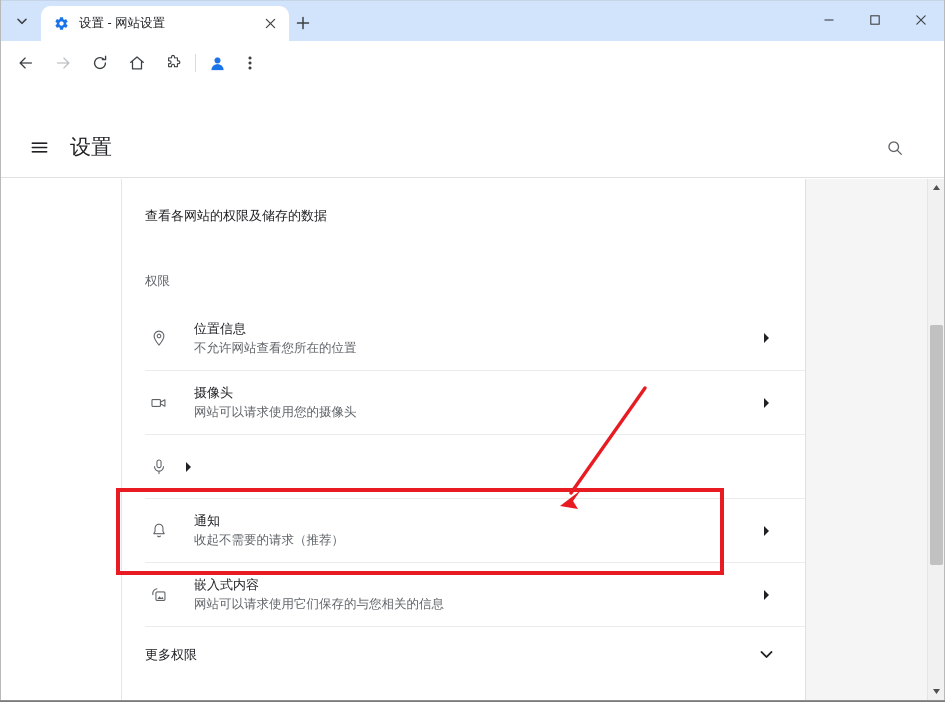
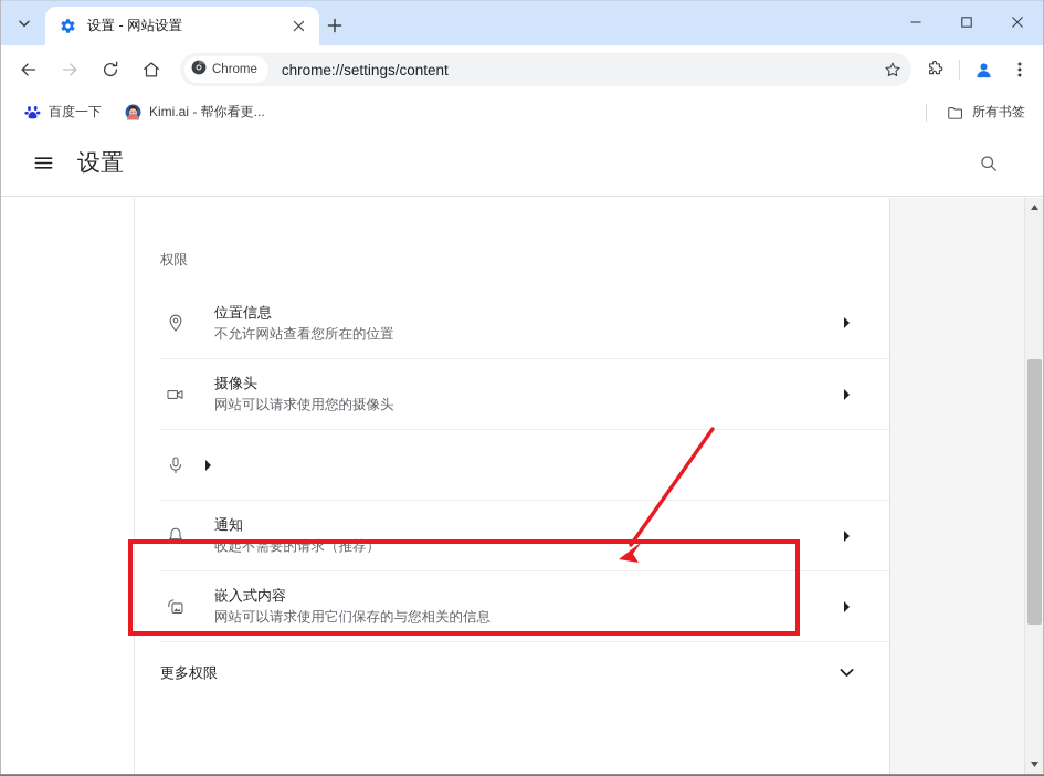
  设置 - 网站设置
+ Chrome
+ chrome://settings/content
+ 百度一下
+ Kimi.ai - 帮你看更...
+ 所有书签
  设置
- 查看各网站的权限及储存的数据
  权限
  位置信息
  不允许网站查看您所在的位置
  摄像头
  网站可以请求使用您的摄像头
  通知
  收起不需要的请求（推荐）
  嵌入式内容
  网站可以请求使用它们保存的与您相关的信息
  更多权限
